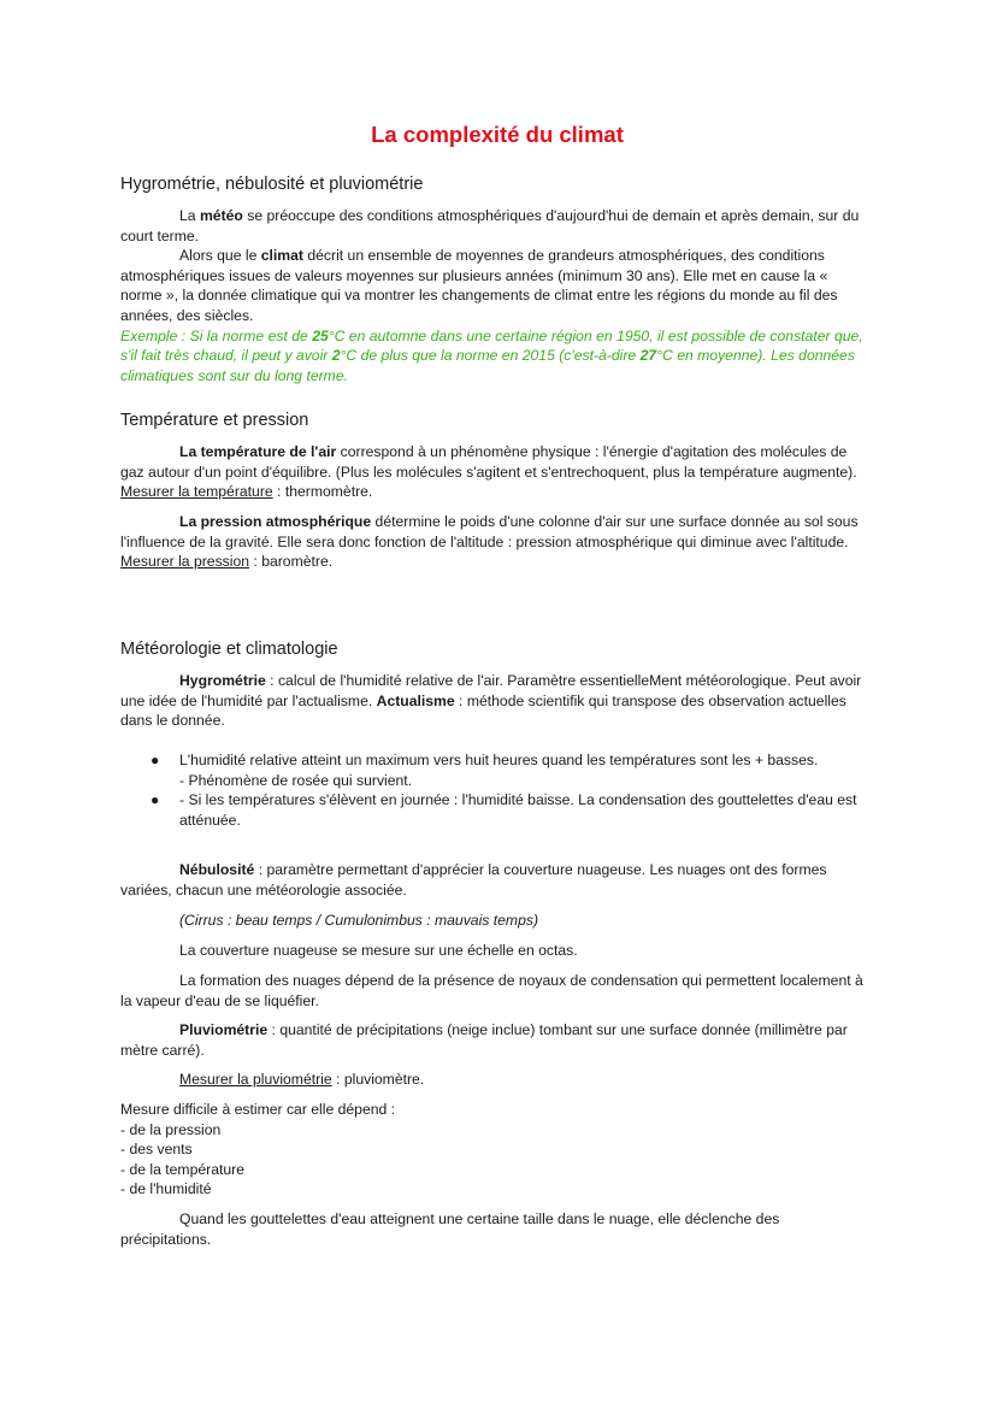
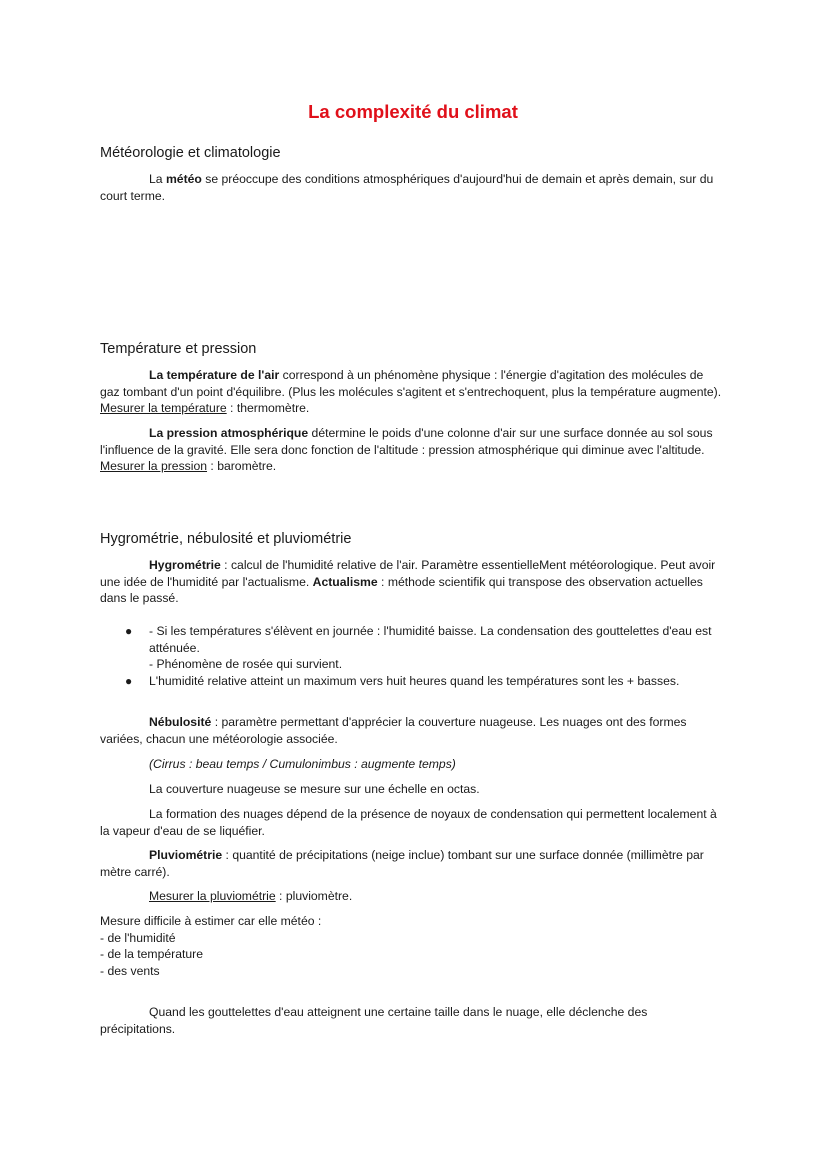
  La complexité du climat
- Hygrométrie, nébulosité et pluviométrie
+ Météorologie et climatologie
  La météo se préoccupe des conditions atmosphériques d'aujourd'hui de demain et après demain, sur du court terme.
- Alors que le climat décrit un ensemble de moyennes de grandeurs atmosphériques, des conditions atmosphériques issues de valeurs moyennes sur plusieurs années (minimum 30 ans). Elle met en cause la « norme », la donnée climatique qui va montrer les changements de climat entre les régions du monde au fil des années, des siècles.
- Exemple : Si la norme est de 25°C en automne dans une certaine région en 1950, il est possible de constater que, s'il fait très chaud, il peut y avoir 2°C de plus que la norme en 2015 (c'est-à-dire 27°C en moyenne). Les données climatiques sont sur du long terme.
  Température et pression
- La température de l'air correspond à un phénomène physique : l'énergie d'agitation des molécules de gaz autour d'un point d'équilibre. (Plus les molécules s'agitent et s'entrechoquent, plus la température augmente). Mesurer la température : thermomètre.
+ La température de l'air correspond à un phénomène physique : l'énergie d'agitation des molécules de gaz tombant d'un point d'équilibre. (Plus les molécules s'agitent et s'entrechoquent, plus la température augmente). Mesurer la température : thermomètre.
  La pression atmosphérique détermine le poids d'une colonne d'air sur une surface donnée au sol sous l'influence de la gravité. Elle sera donc fonction de l'altitude : pression atmosphérique qui diminue avec l'altitude. Mesurer la pression : baromètre.
- Météorologie et climatologie
+ Hygrométrie, nébulosité et pluviométrie
- Hygrométrie : calcul de l'humidité relative de l'air. Paramètre essentielleMent météorologique. Peut avoir une idée de l'humidité par l'actualisme. Actualisme : méthode scientifik qui transpose des observation actuelles dans le donnée.
+ Hygrométrie : calcul de l'humidité relative de l'air. Paramètre essentielleMent météorologique. Peut avoir une idée de l'humidité par l'actualisme. Actualisme : méthode scientifik qui transpose des observation actuelles dans le passé.
  ●
- L'humidité relative atteint un maximum vers huit heures quand les températures sont les + basses.
+ - Si les températures s'élèvent en journée : l'humidité baisse. La condensation des gouttelettes d'eau est atténuée.
  - Phénomène de rosée qui survient.
  ●
- - Si les températures s'élèvent en journée : l'humidité baisse. La condensation des gouttelettes d'eau est atténuée.
+ L'humidité relative atteint un maximum vers huit heures quand les températures sont les + basses.
  Nébulosité : paramètre permettant d'apprécier la couverture nuageuse. Les nuages ont des formes variées, chacun une météorologie associée.
- (Cirrus : beau temps / Cumulonimbus : mauvais temps)
+ (Cirrus : beau temps / Cumulonimbus : augmente temps)
  La couverture nuageuse se mesure sur une échelle en octas.
  La formation des nuages dépend de la présence de noyaux de condensation qui permettent localement à la vapeur d'eau de se liquéfier.
  Pluviométrie : quantité de précipitations (neige inclue) tombant sur une surface donnée (millimètre par mètre carré).
  Mesurer la pluviométrie : pluviomètre.
- Mesure difficile à estimer car elle dépend :
+ Mesure difficile à estimer car elle météo :
- - de la pression
- - des vents
+ - de l'humidité
  - de la température
- - de l'humidité
+ - des vents
  Quand les gouttelettes d'eau atteignent une certaine taille dans le nuage, elle déclenche des précipitations.
